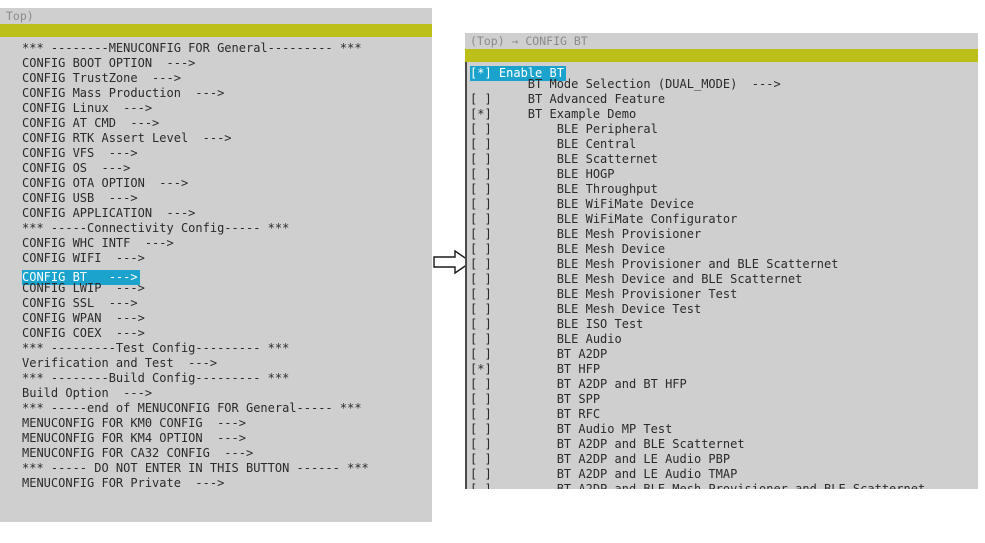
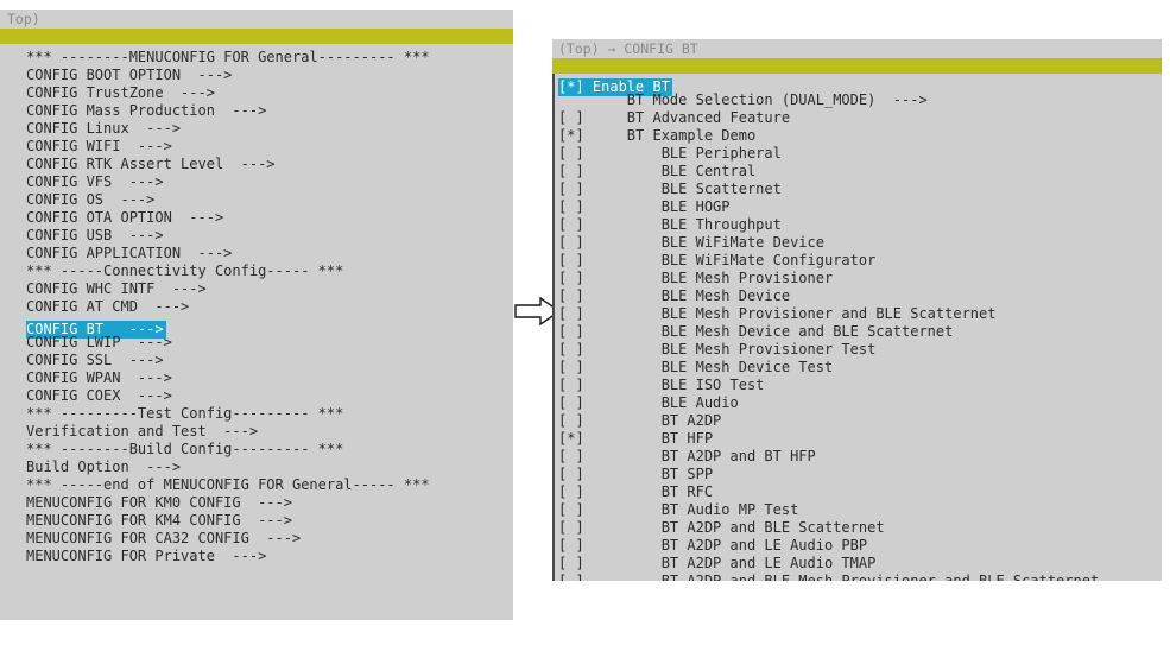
  Top)
  *** --------MENUCONFIG FOR General--------- ***
  CONFIG BOOT OPTION --->
  CONFIG TrustZone --->
  CONFIG Mass Production --->
  CONFIG Linux --->
- CONFIG AT CMD --->
+ CONFIG WIFI --->
  CONFIG RTK Assert Level --->
  CONFIG VFS --->
  CONFIG OS --->
  CONFIG OTA OPTION --->
  CONFIG USB --->
  CONFIG APPLICATION --->
  *** -----Connectivity Config----- ***
  CONFIG WHC INTF --->
- CONFIG WIFI --->
+ CONFIG AT CMD --->
  CONFIG BT --->
  CONFIG LWIP --->
  CONFIG SSL --->
  CONFIG WPAN --->
  CONFIG COEX --->
  *** ---------Test Config--------- ***
  Verification and Test --->
  *** --------Build Config--------- ***
  Build Option --->
  *** -----end of MENUCONFIG FOR General----- ***
  MENUCONFIG FOR KM0 CONFIG --->
- MENUCONFIG FOR KM4 OPTION --->
+ MENUCONFIG FOR KM4 CONFIG --->
  MENUCONFIG FOR CA32 CONFIG --->
- *** ----- DO NOT ENTER IN THIS BUTTON ------ ***
  MENUCONFIG FOR Private --->
  (Top) → CONFIG BT
  [*] Enable BT
  BT Mode Selection (DUAL_MODE) --->
  [ ] BT Advanced Feature
  [*] BT Example Demo
  [ ] BLE Peripheral
  [ ] BLE Central
  [ ] BLE Scatternet
  [ ] BLE HOGP
  [ ] BLE Throughput
  [ ] BLE WiFiMate Device
  [ ] BLE WiFiMate Configurator
  [ ] BLE Mesh Provisioner
  [ ] BLE Mesh Device
  [ ] BLE Mesh Provisioner and BLE Scatternet
  [ ] BLE Mesh Device and BLE Scatternet
  [ ] BLE Mesh Provisioner Test
  [ ] BLE Mesh Device Test
  [ ] BLE ISO Test
  [ ] BLE Audio
  [ ] BT A2DP
  [*] BT HFP
  [ ] BT A2DP and BT HFP
  [ ] BT SPP
  [ ] BT RFC
  [ ] BT Audio MP Test
  [ ] BT A2DP and BLE Scatternet
  [ ] BT A2DP and LE Audio PBP
  [ ] BT A2DP and LE Audio TMAP
